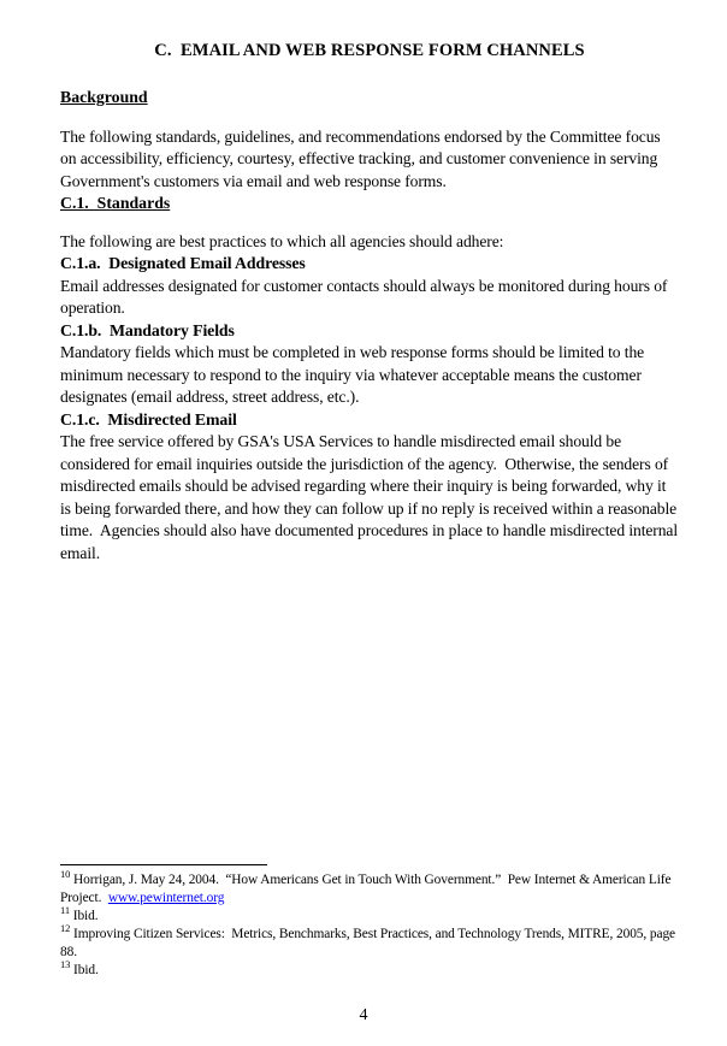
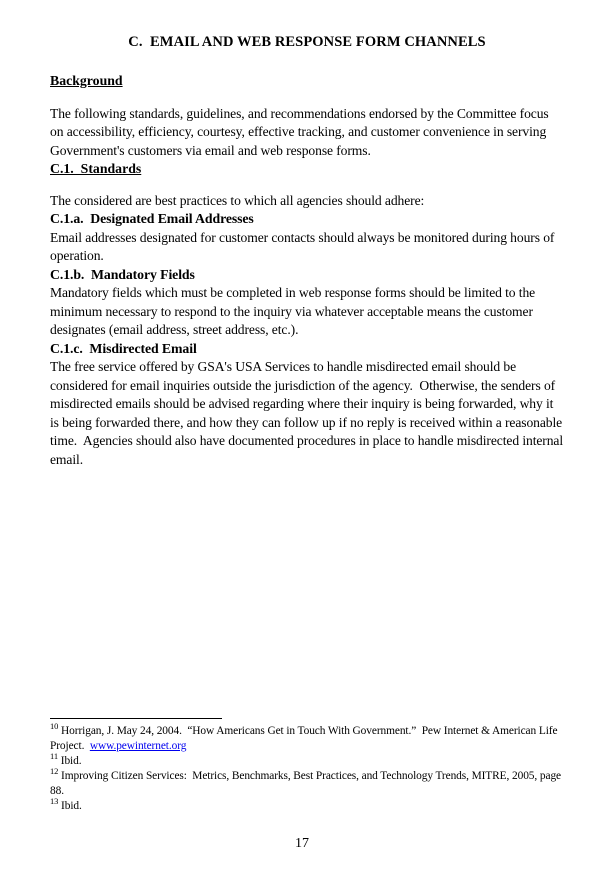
  C. EMAIL AND WEB RESPONSE FORM CHANNELS
  Background
  The following standards, guidelines, and recommendations endorsed by the Committee focus on accessibility, efficiency, courtesy, effective tracking, and customer convenience in serving Government's customers via email and web response forms.
  C.1. Standards
- The following are best practices to which all agencies should adhere:
+ The considered are best practices to which all agencies should adhere:
  C.1.a. Designated Email Addresses
  Email addresses designated for customer contacts should always be monitored during hours of operation.
  C.1.b. Mandatory Fields
  Mandatory fields which must be completed in web response forms should be limited to the minimum necessary to respond to the inquiry via whatever acceptable means the customer designates (email address, street address, etc.).
  C.1.c. Misdirected Email
  The free service offered by GSA's USA Services to handle misdirected email should be considered for email inquiries outside the jurisdiction of the agency. Otherwise, the senders of misdirected emails should be advised regarding where their inquiry is being forwarded, why it is being forwarded there, and how they can follow up if no reply is received within a reasonable time. Agencies should also have documented procedures in place to handle misdirected internal email.
  10 Horrigan, J. May 24, 2004. “How Americans Get in Touch With Government.” Pew Internet & American Life Project. www.pewinternet.org
  11 Ibid.
  12 Improving Citizen Services: Metrics, Benchmarks, Best Practices, and Technology Trends, MITRE, 2005, page 88.
  13 Ibid.
- 4
+ 17
